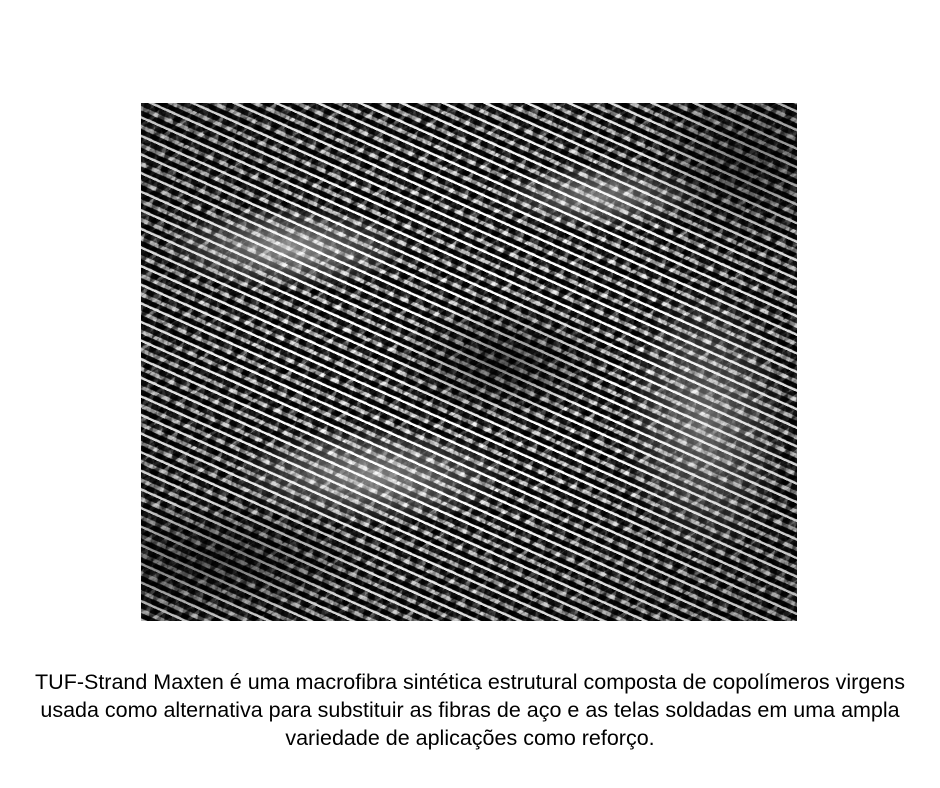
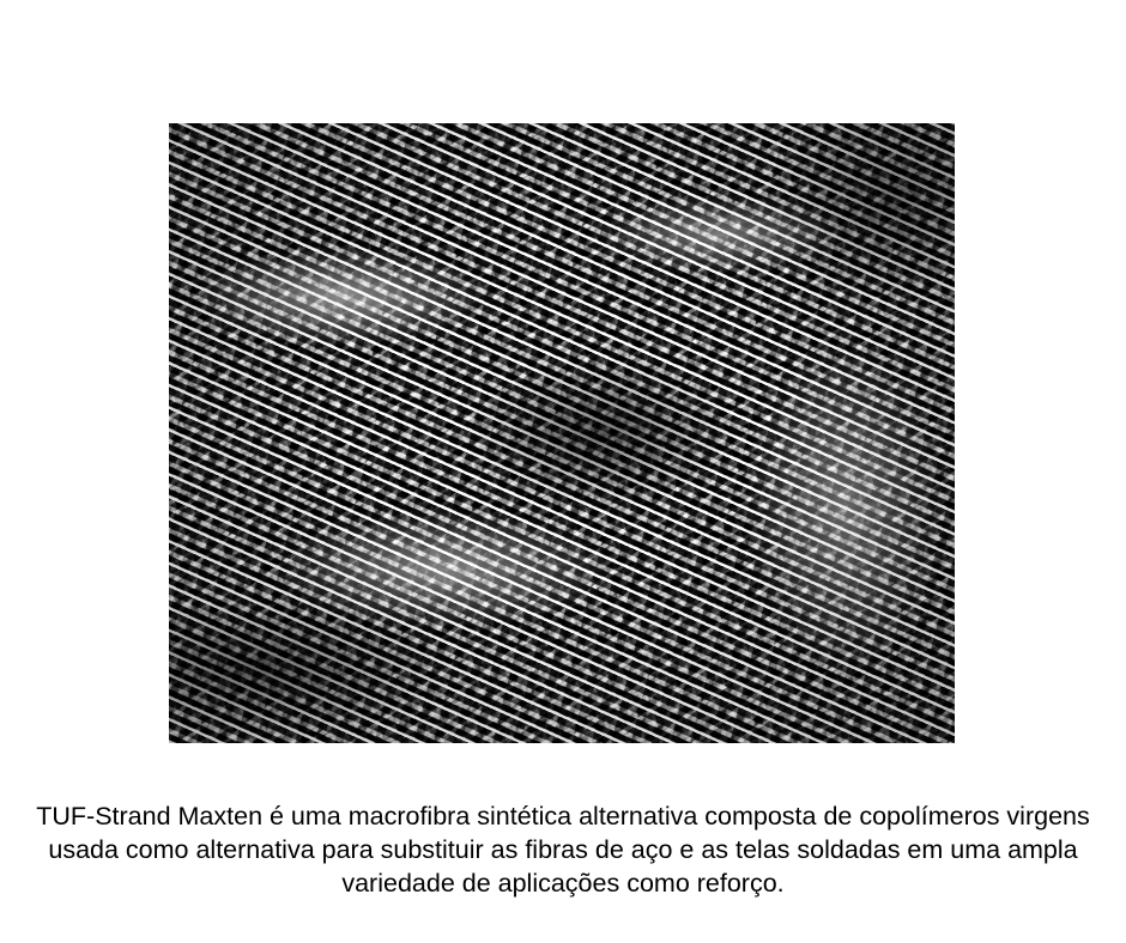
- TUF-Strand Maxten é uma macrofibra sintética estrutural composta de copolímeros virgens usada como alternativa para substituir as fibras de aço e as telas soldadas em uma ampla variedade de aplicações como reforço.
+ TUF-Strand Maxten é uma macrofibra sintética alternativa composta de copolímeros virgens usada como alternativa para substituir as fibras de aço e as telas soldadas em uma ampla variedade de aplicações como reforço.
